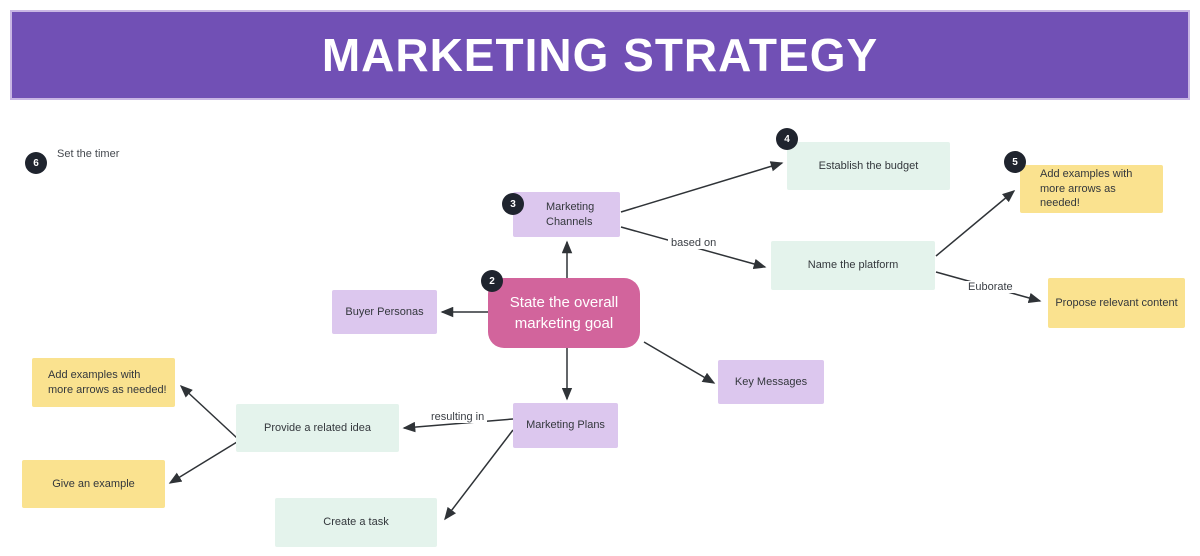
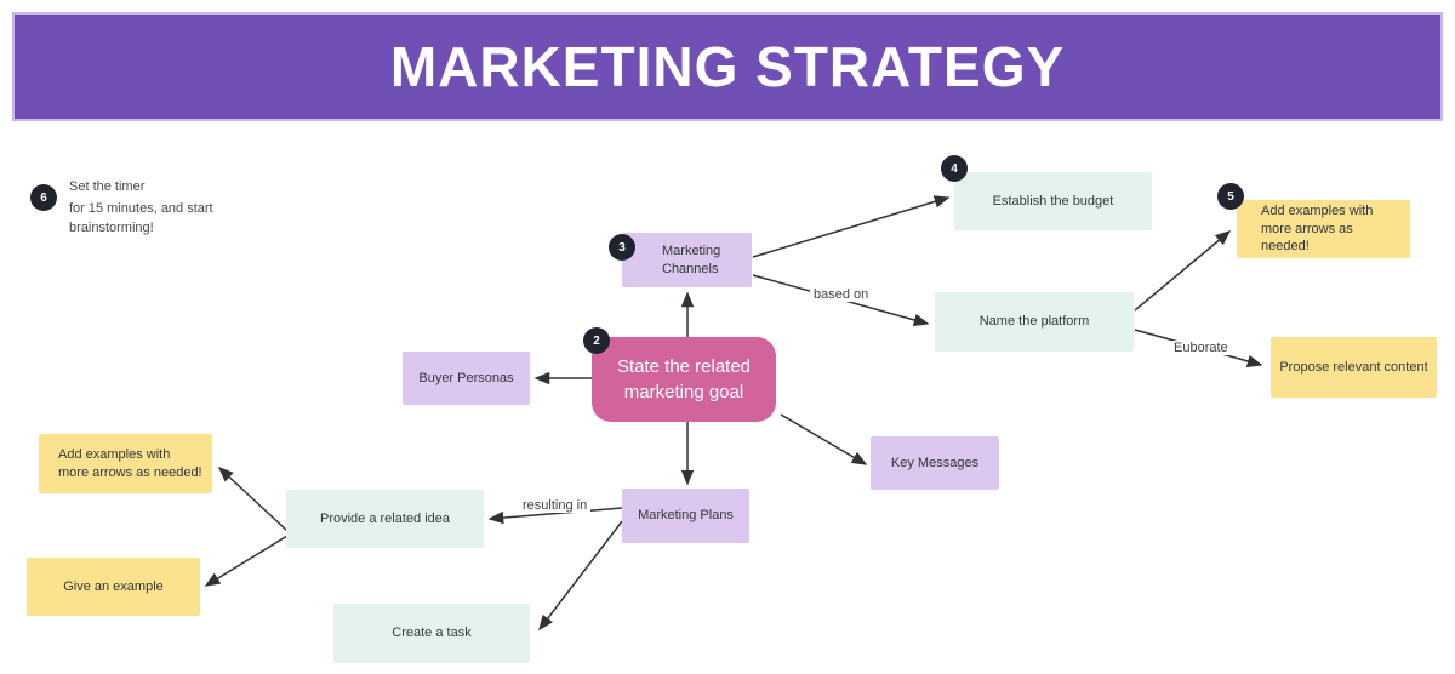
  MARKETING STRATEGY
  Set the timer
+ for 15 minutes, and start brainstorming!
  6
  2
  3
  4
  5
- State the overall marketing goal
+ State the related marketing goal
  Marketing Channels
  Buyer Personas
  Key Messages
  Marketing Plans
  Establish the budget
  Name the platform
  Provide a related idea
  Create a task
  Add examples with more arrows as needed!
  Propose relevant content
  Add examples with more arrows as needed!
  Give an example
  based on
  Euborate
  resulting in
